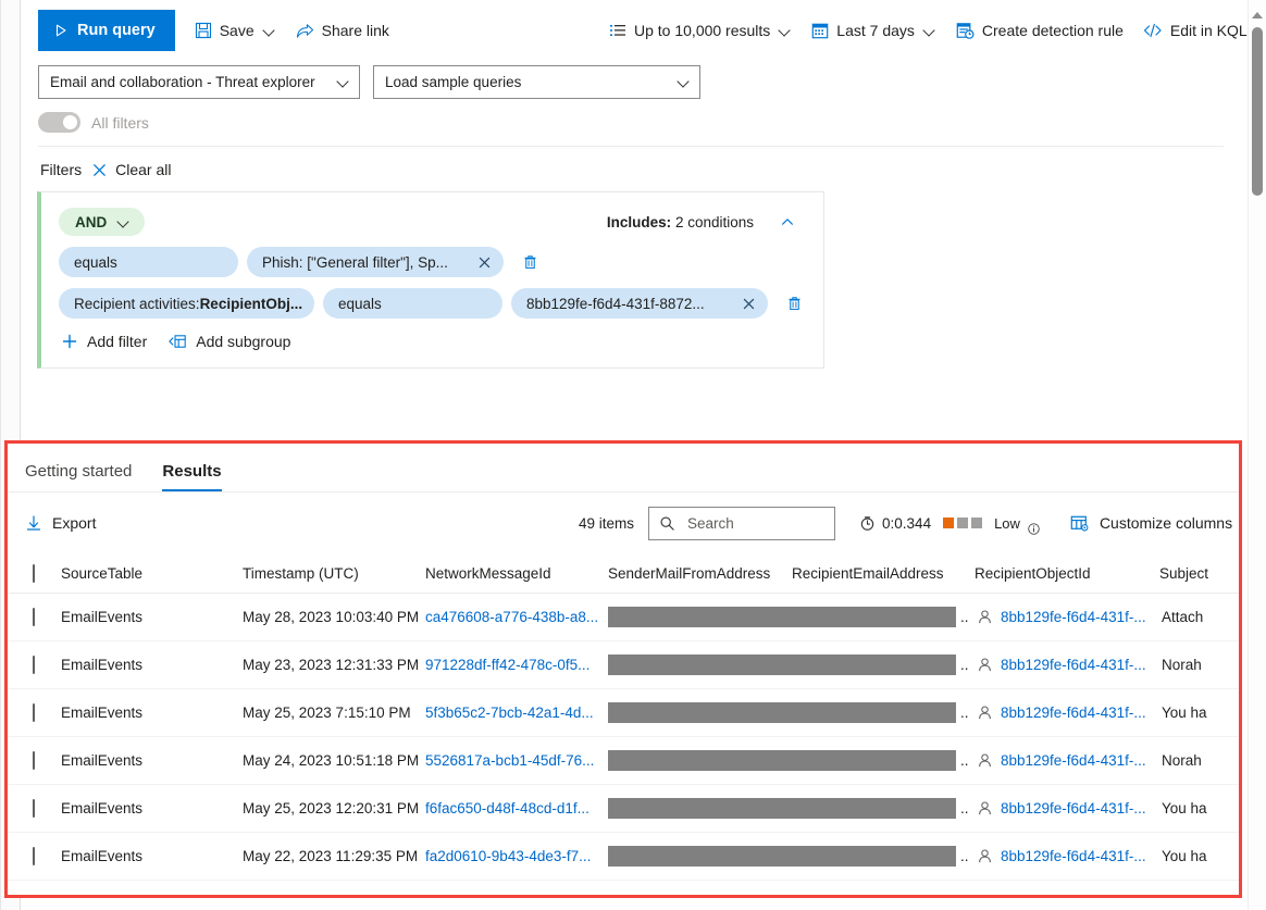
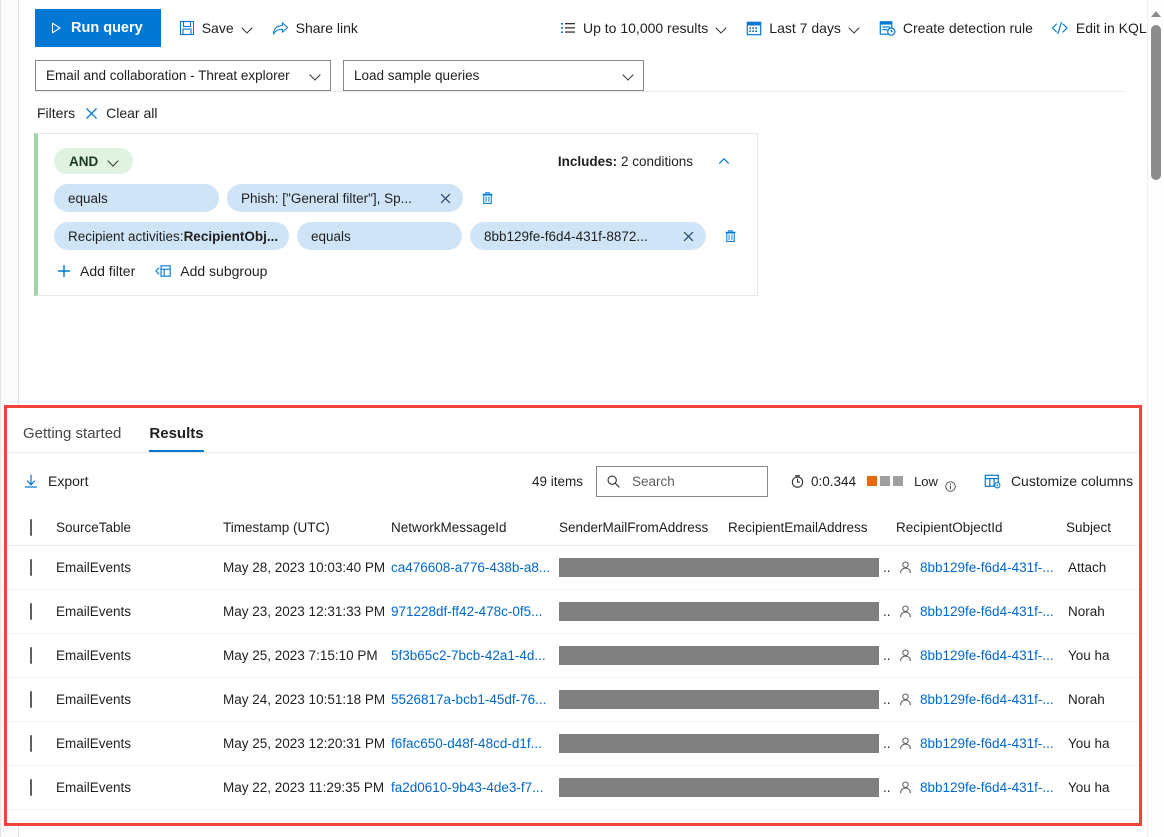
  Run query
  Save
  Share link
  Up to 10,000 results
  Last 7 days
  Create detection rule
  Edit in KQL
  Email and collaboration - Threat explorer
  Load sample queries
- All filters
  Filters
  Clear all
  AND
  Includes: 2 conditions
  equals
  Phish: ["General filter"], Sp...
  Recipient activities:
  RecipientObj...
  equals
  8bb129fe-f6d4-431f-8872...
  Add filter
  Add subgroup
  Getting started
  Results
  Export
  49 items
  Search
  0:0.344
  Low
  Customize columns
  SourceTable
  Timestamp (UTC)
  NetworkMessageId
  SenderMailFromAddress
  RecipientEmailAddress
  RecipientObjectId
  Subject
  EmailEvents
  May 28, 2023 10:03:40 PM
  ca476608-a776-438b-a8...
  ..
  8bb129fe-f6d4-431f-...
  Attach
  EmailEvents
  May 23, 2023 12:31:33 PM
  971228df-ff42-478c-0f5...
  ..
  8bb129fe-f6d4-431f-...
  Norah
  EmailEvents
  May 25, 2023 7:15:10 PM
  5f3b65c2-7bcb-42a1-4d...
  ..
  8bb129fe-f6d4-431f-...
  You ha
  EmailEvents
  May 24, 2023 10:51:18 PM
  5526817a-bcb1-45df-76...
  ..
  8bb129fe-f6d4-431f-...
  Norah
  EmailEvents
  May 25, 2023 12:20:31 PM
  f6fac650-d48f-48cd-d1f...
  ..
  8bb129fe-f6d4-431f-...
  You ha
  EmailEvents
  May 22, 2023 11:29:35 PM
  fa2d0610-9b43-4de3-f7...
  ..
  8bb129fe-f6d4-431f-...
  You ha
